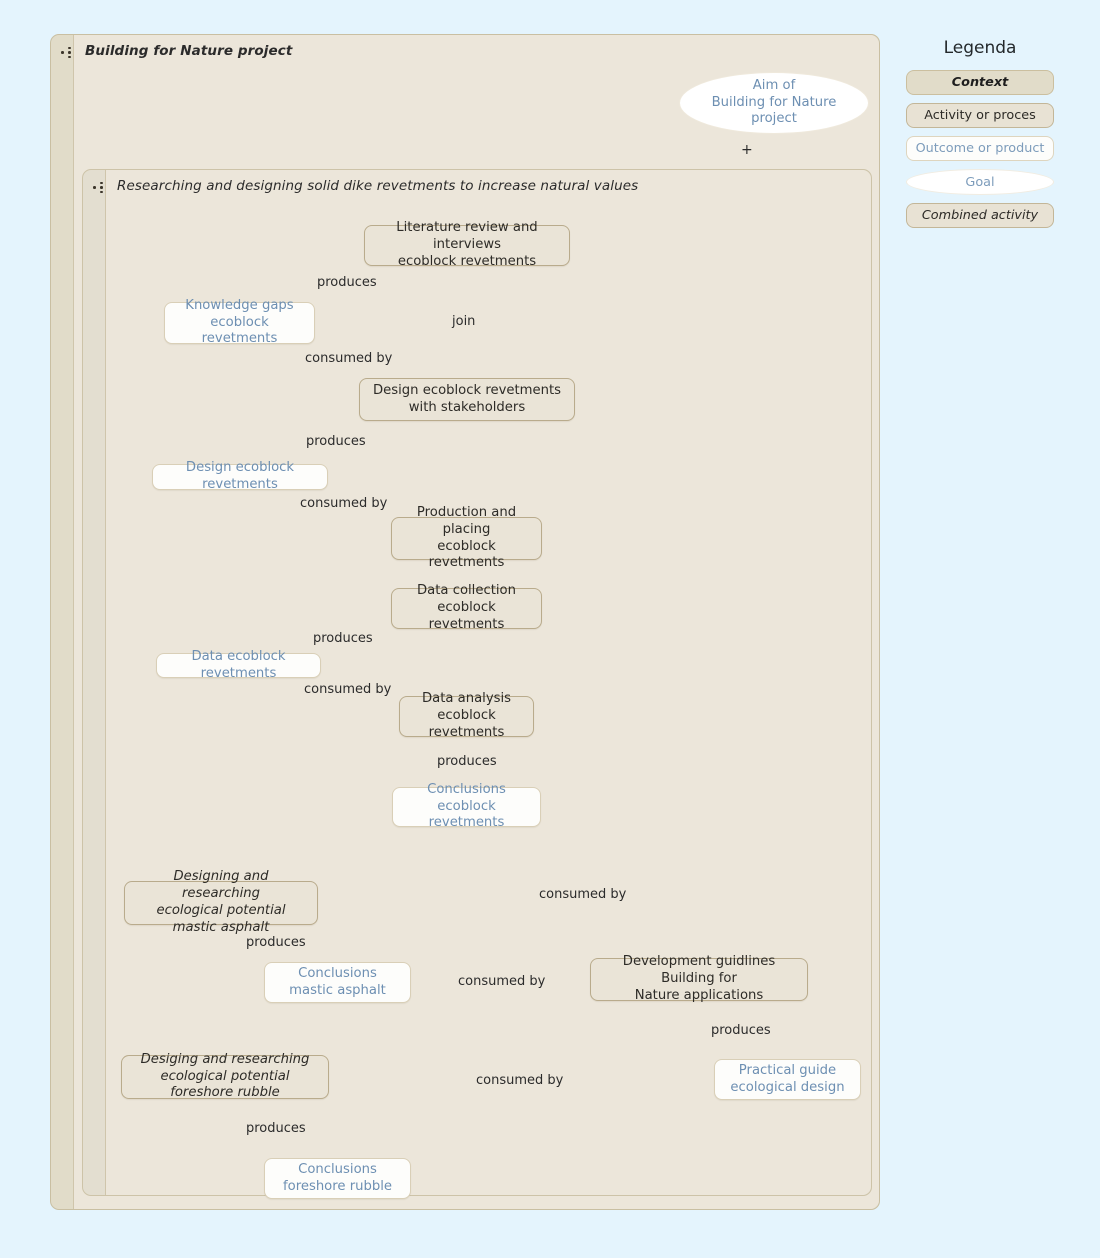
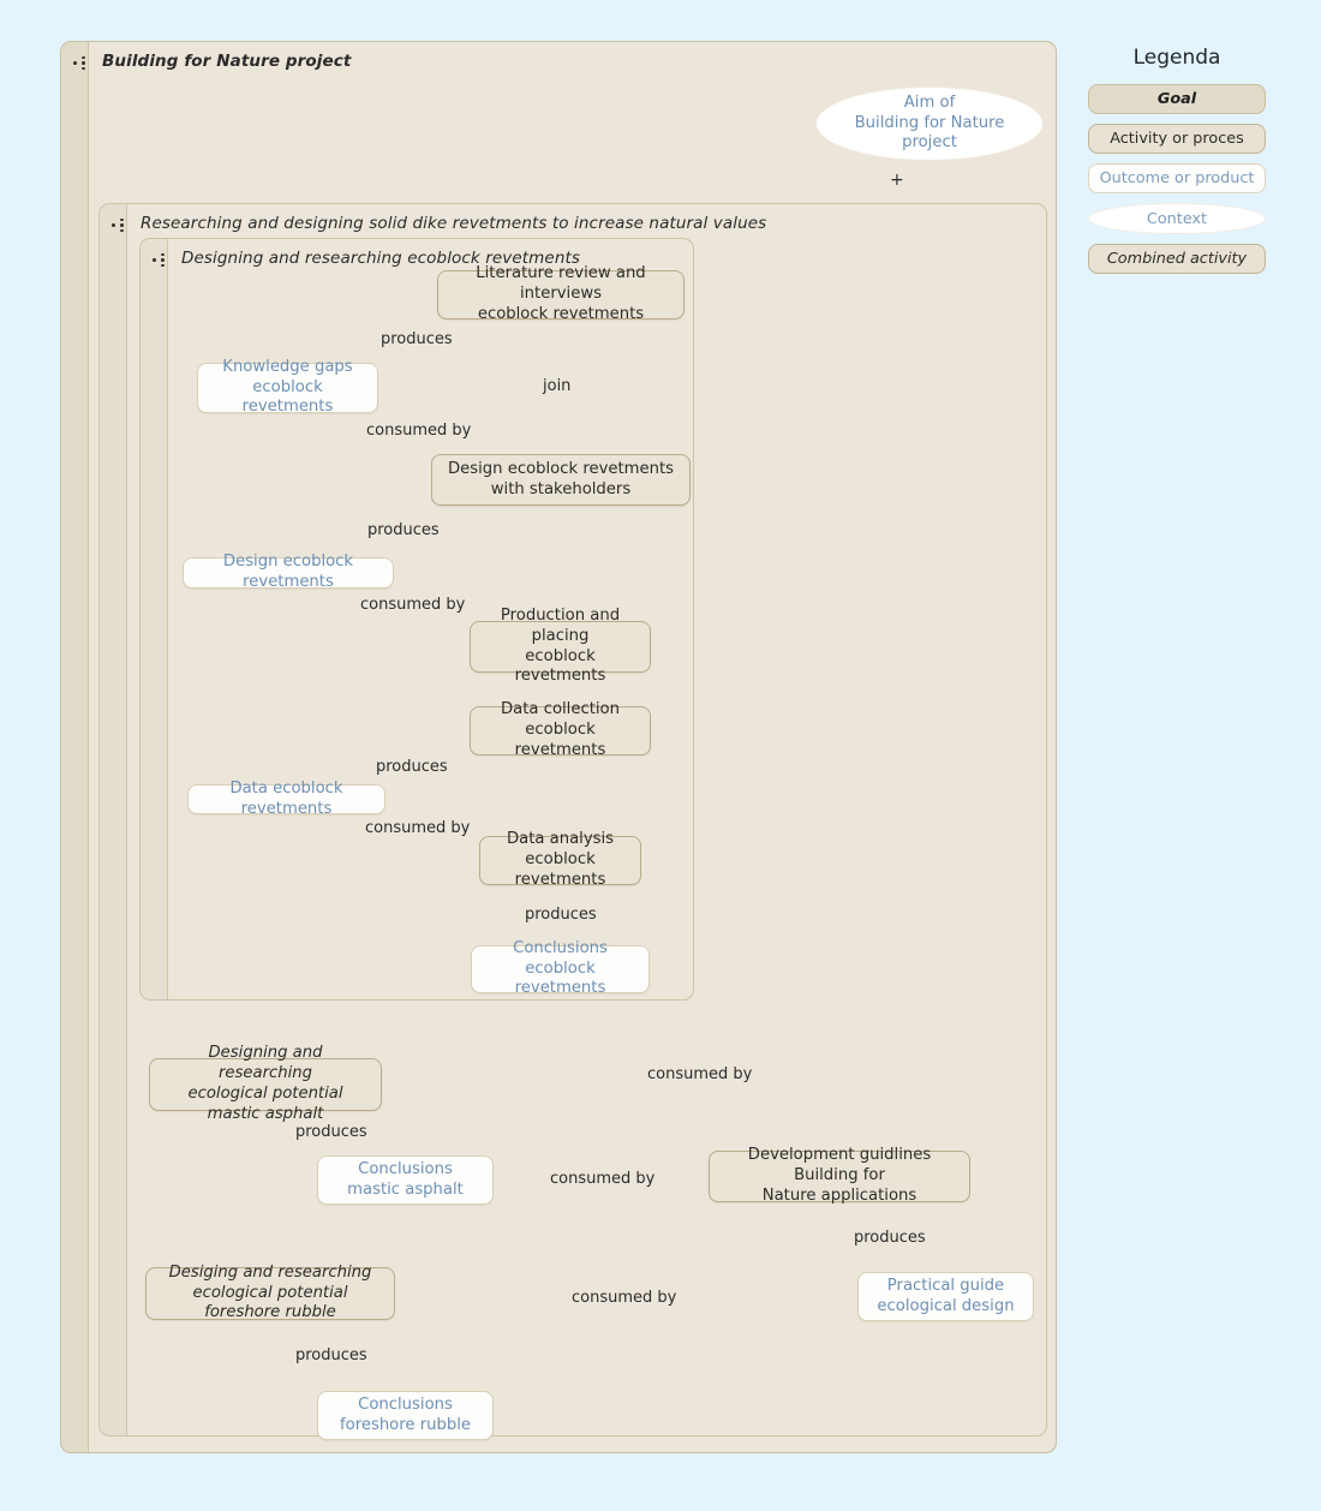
  Building for Nature project
  Researching and designing solid dike revetments to increase natural values
+ Designing and researching ecoblock revetments
  Aim of
  Building for Nature project
  Literature review and interviews
  ecoblock revetments
  Knowledge gaps
  ecoblock revetments
  Design ecoblock revetments
  with stakeholders
  Design ecoblock revetments
  Production and placing
  ecoblock revetments
  Data collection
  ecoblock revetments
  Data ecoblock revetments
  Data analysis
  ecoblock revetments
  Conclusions
  ecoblock revetments
  Designing and researching
  ecological potential mastic asphalt
  Conclusions
  mastic asphalt
  Development guidlines Building for
  Nature applications
  Practical guide
  ecological design
  Desiging and researching
  ecological potential foreshore rubble
  Conclusions
  foreshore rubble
  +
  produces
  join
  consumed by
  produces
  consumed by
  produces
  consumed by
  produces
  consumed by
  produces
  consumed by
  produces
  consumed by
  produces
  Legenda
- Context
+ Goal
  Activity or proces
  Outcome or product
- Goal
+ Context
  Combined activity
